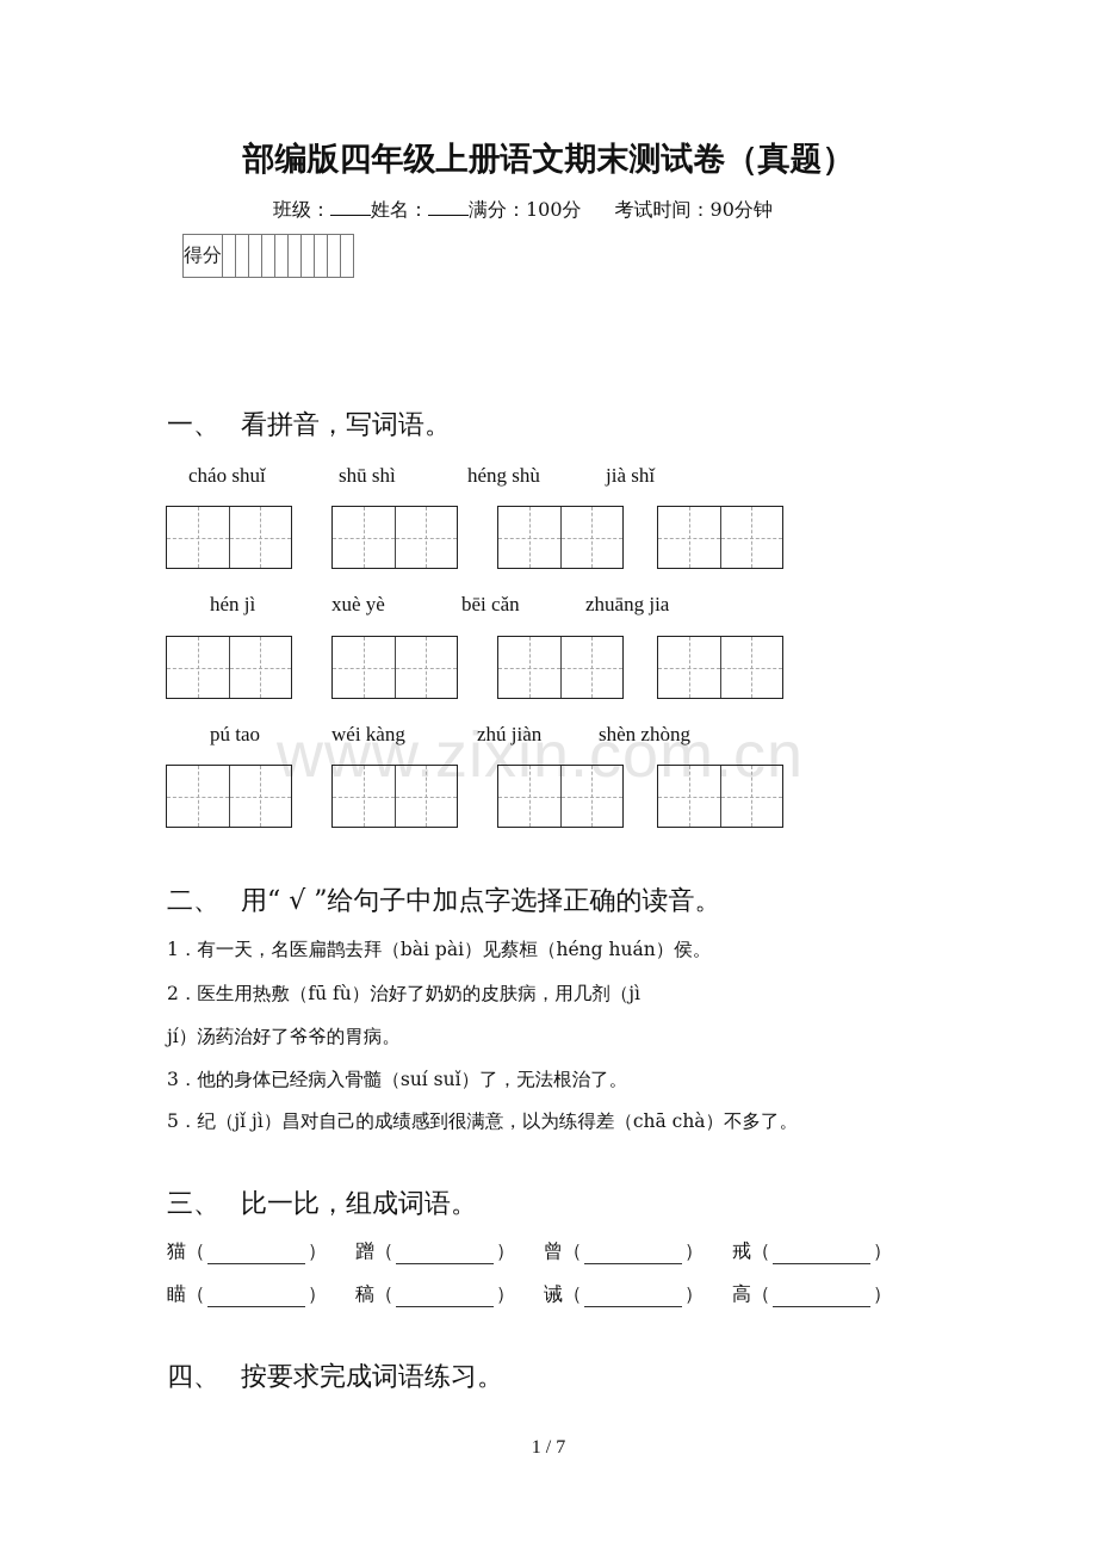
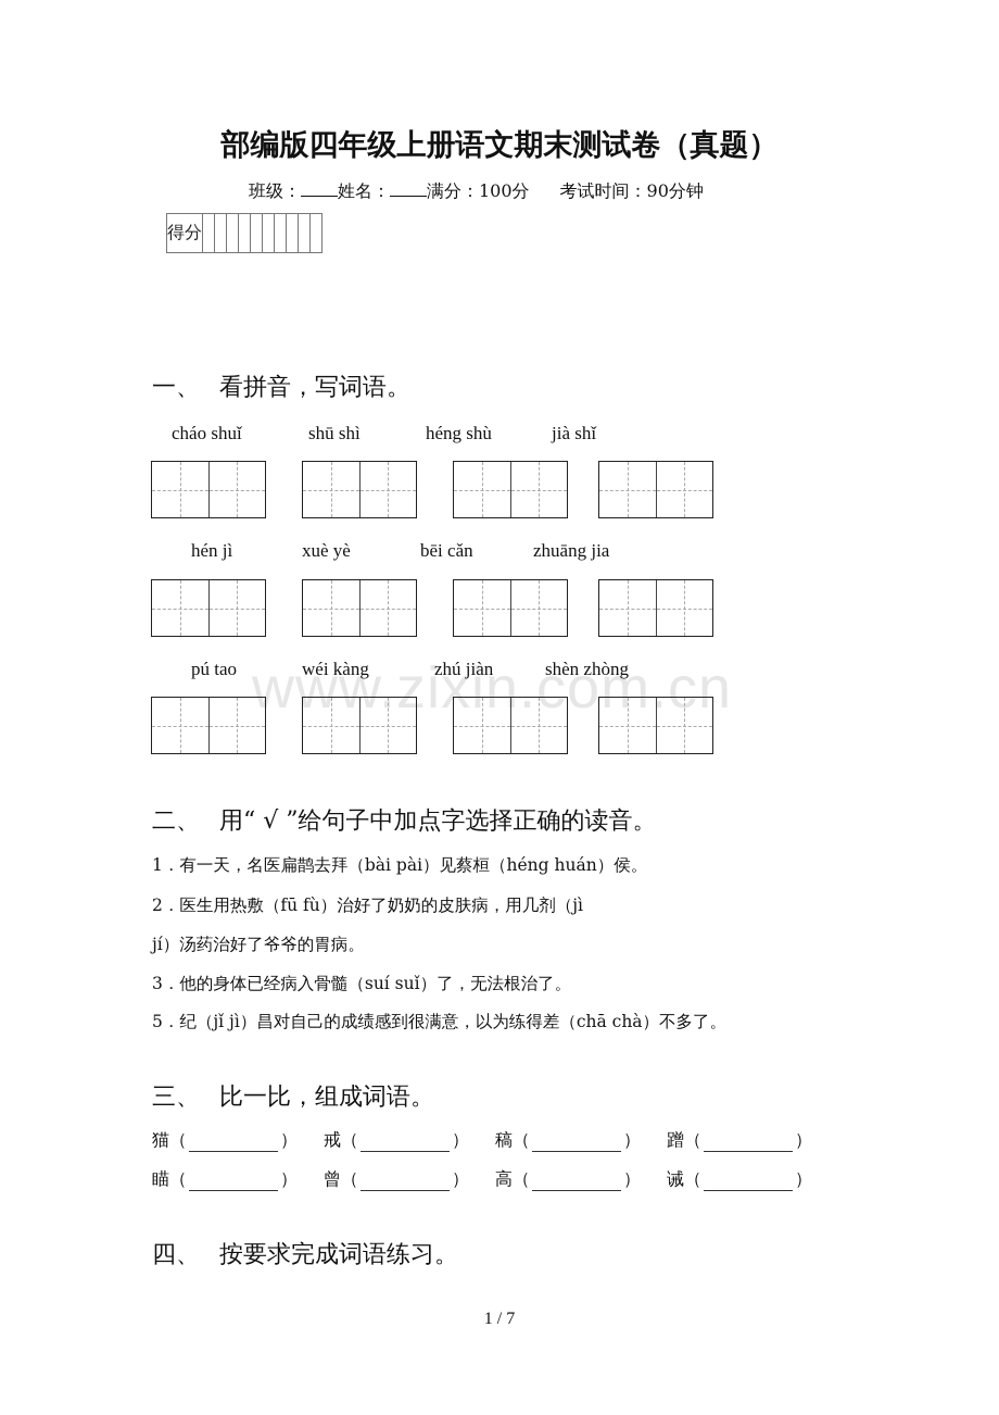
  www.zixin.com.cn
  部编版四年级上册语文期末测试卷（真题）
  班级： 姓名： 满分：100分 考试时间：90分钟
  得分
  一、 看拼音，写词语。
  cháo shuǐ
  shū shì
  héng shù
  jià shǐ
  hén jì
  xuè yè
  bēi cǎn
  zhuāng jia
  pú tao
  wéi kàng
  zhú jiàn
  shèn zhòng
  二、 用“ √ ”给句子中加点字选择正确的读音。
  1．有一天，名医扁鹊去拜（bài pài）见蔡桓（héng huán）侯。
  2．医生用热敷（fū fù）治好了奶奶的皮肤病，用几剂（jì
  jí）汤药治好了爷爷的胃病。
  3．他的身体已经病入骨髓（suí suǐ）了，无法根治了。
  5．纪（jǐ jì）昌对自己的成绩感到很满意，以为练得差（chā chà）不多了。
  三、 比一比，组成词语。
  猫
  （
  ）
- 蹭
+ 戒
  （
  ）
- 曾
+ 稿
  （
  ）
- 戒
+ 蹭
  （
  ）
  瞄
  （
  ）
- 稿
+ 曾
  （
  ）
- 诫
+ 高
  （
  ）
- 高
+ 诫
  （
  ）
  四、 按要求完成词语练习。
  1 / 7
